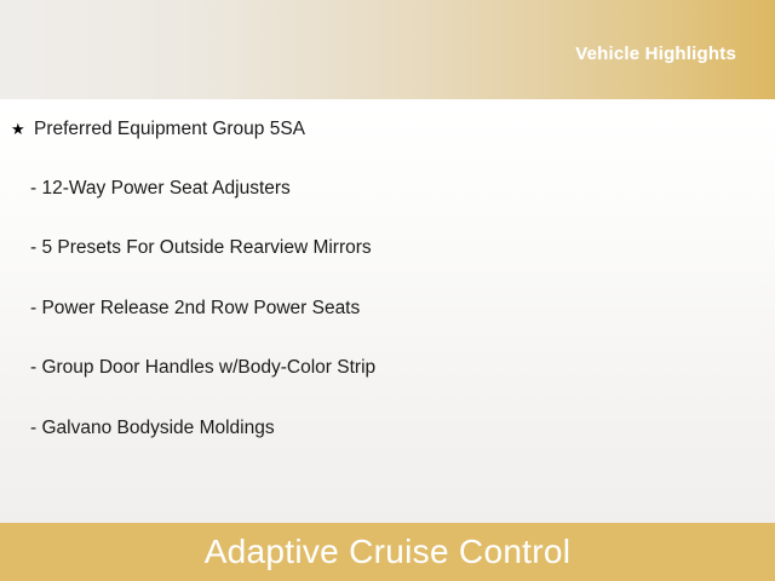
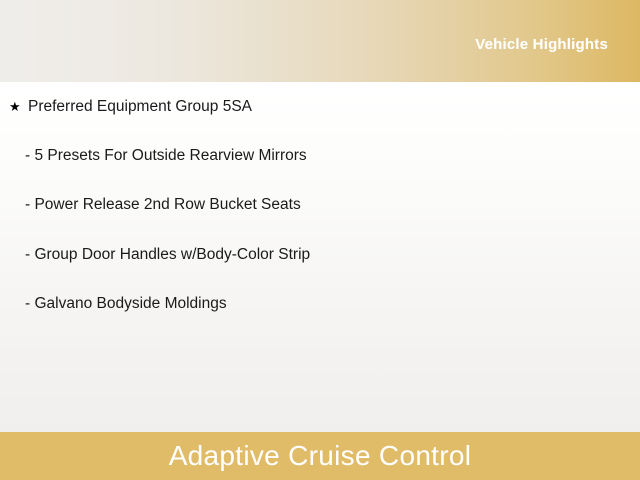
  Vehicle Highlights
  ★
  Preferred Equipment Group 5SA
- - 12-Way Power Seat Adjusters
  - 5 Presets For Outside Rearview Mirrors
- - Power Release 2nd Row Power Seats
+ - Power Release 2nd Row Bucket Seats
  - Group Door Handles w/Body-Color Strip
  - Galvano Bodyside Moldings
  Adaptive Cruise Control
